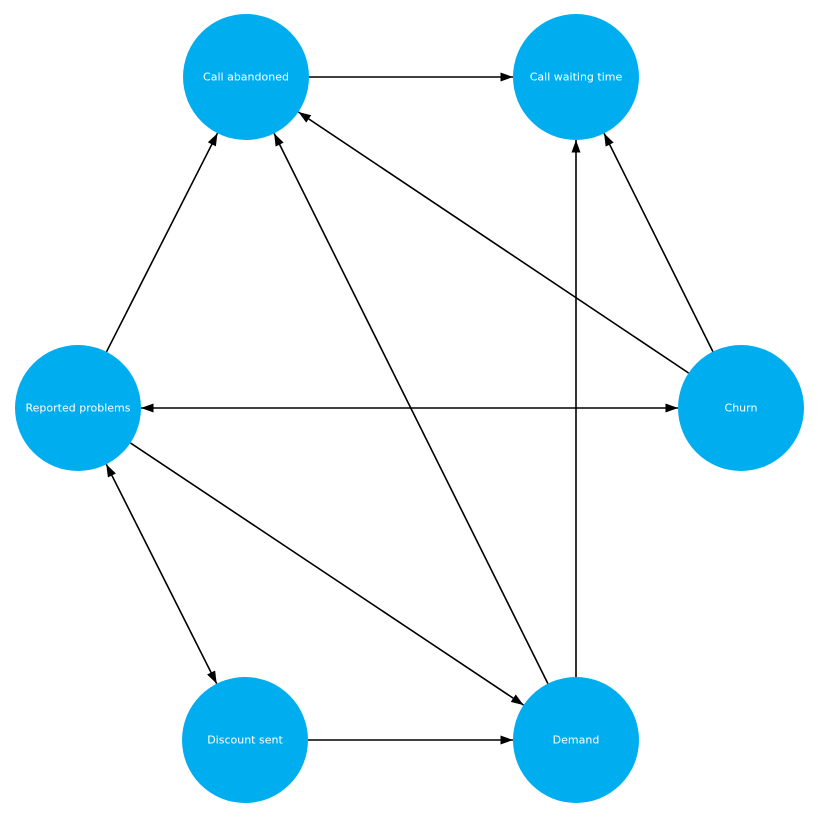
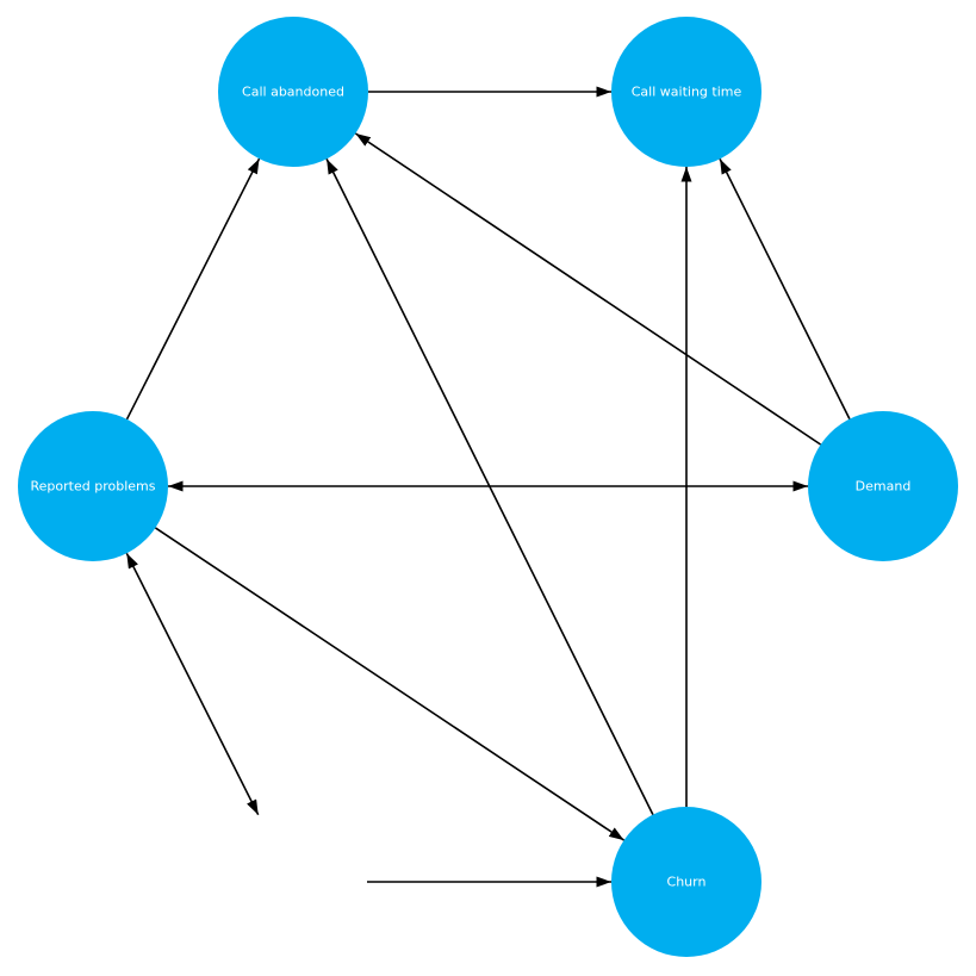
  Call abandoned
  Call waiting time
  Reported problems
- Churn
+ Demand
- Discount sent
- Demand
+ Churn
